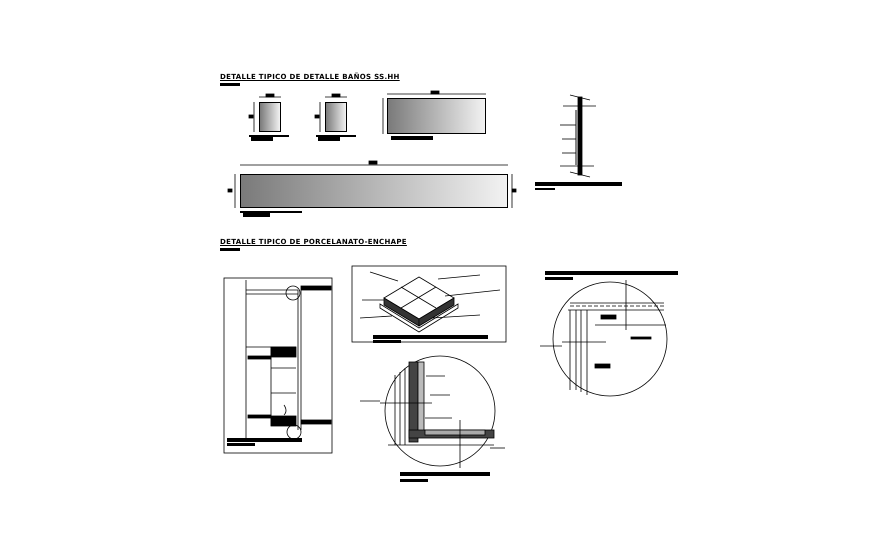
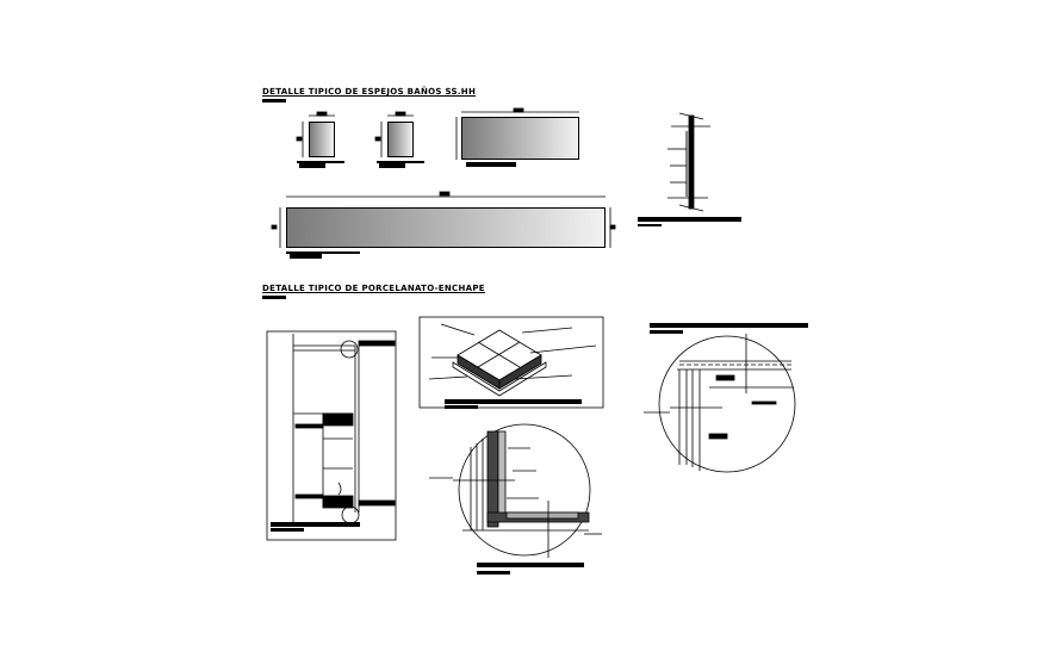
- DETALLE TIPICO DE DETALLE BAÑOS SS.HH
+ DETALLE TIPICO DE ESPEJOS BAÑOS SS.HH
  DETALLE TIPICO DE PORCELANATO-ENCHAPE
